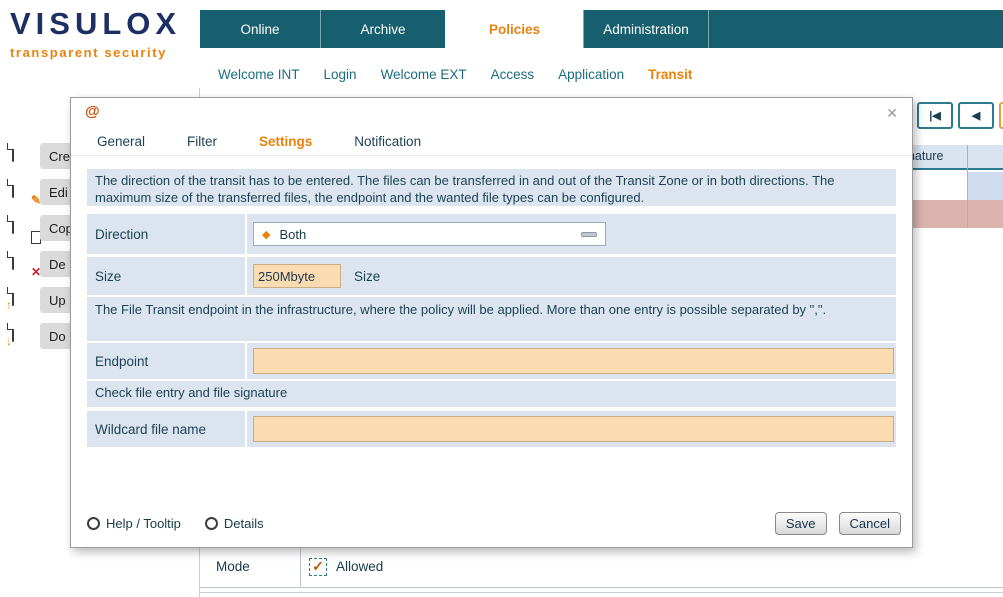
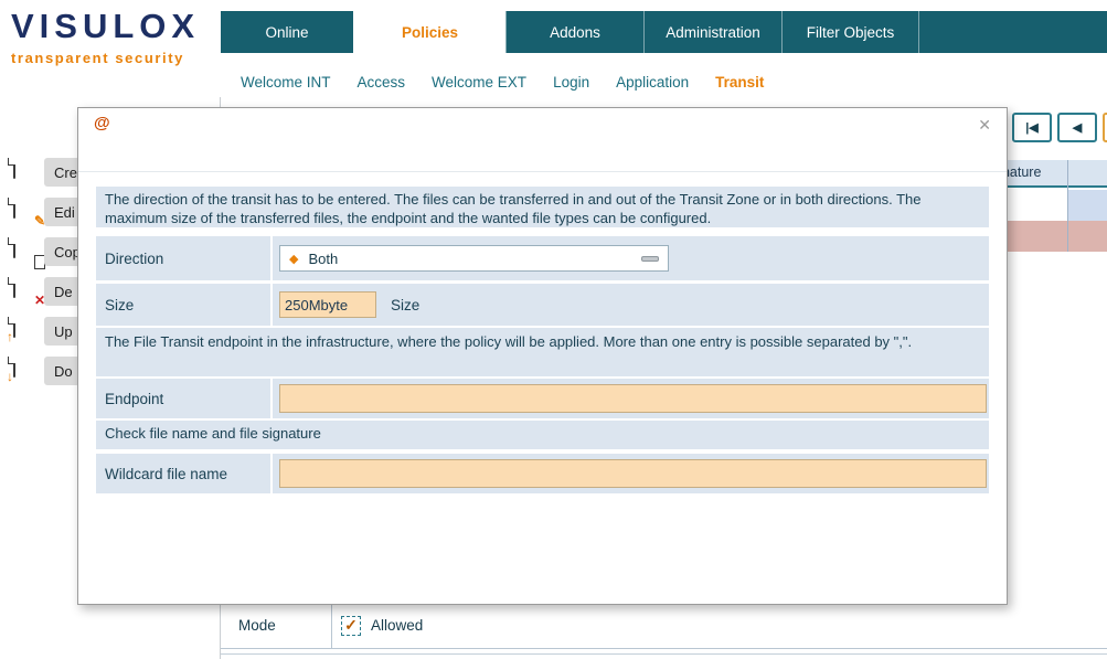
  VISULOX
  transparent security
  Online
- Archive
  Policies
+ Addons
  Administration
+ Filter Objects
  Welcome INT
- Login
+ Access
  Welcome EXT
- Access
+ Login
  Application
  Transit
  Cre
  ✎
  Edi
  ✕
  De
  ↑
  Up
  ↓
  Do
  |◀
  ◀
  ature
  Mode
  ✓
  Allowed
  @
  ✕
- General
- Filter
- Settings
- Notification
  The direction of the transit has to be entered. The files can be transferred in and out of the Transit Zone or in both directions. The maximum size of the transferred files, the endpoint and the wanted file types can be configured.
  Direction
  ◆
  Both
  Size
  250Mbyte
  Size
  The File Transit endpoint in the infrastructure, where the policy will be applied. More than one entry is possible separated by ",".
  Endpoint
- Check file entry and file signature
+ Check file name and file signature
  Wildcard file name
- Help / Tooltip
- Details
- Save
- Cancel
